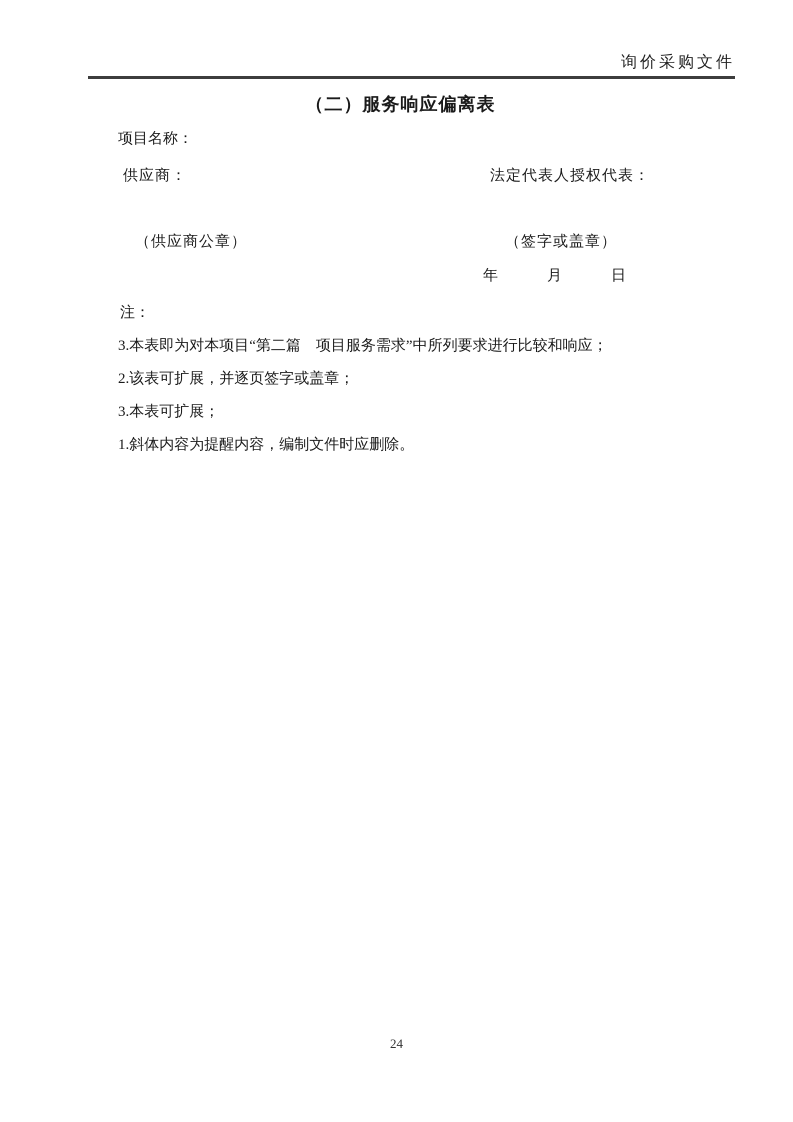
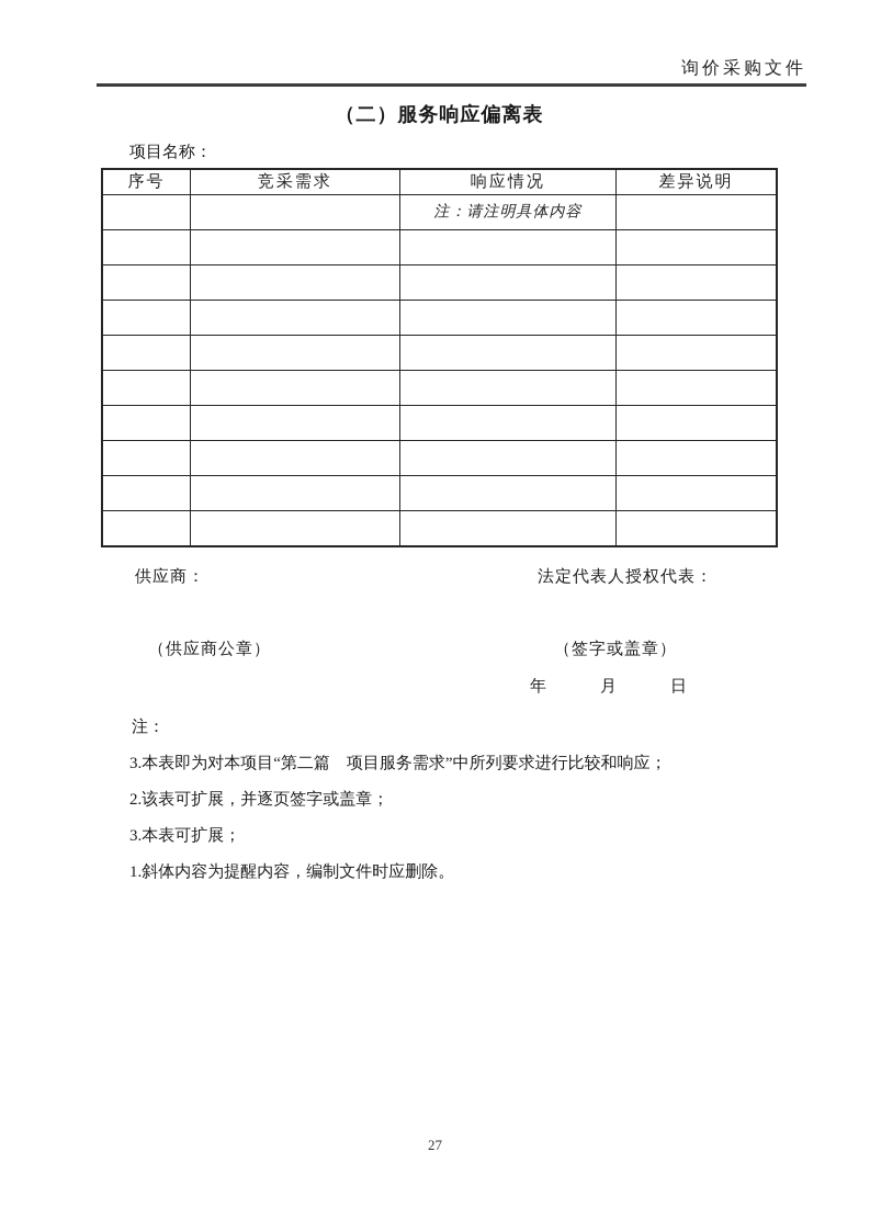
  询价采购文件
  （二）服务响应偏离表
  项目名称：
+ 序号	竞采需求	响应情况	差异说明
+ 		注：请注明具体内容
  供应商：
  法定代表人授权代表：
  （供应商公章）
  （签字或盖章）
  年 月 日
  注：
  3.本表即为对本项目“第二篇 项目服务需求”中所列要求进行比较和响应；
  2.该表可扩展，并逐页签字或盖章；
  3.本表可扩展；
  1.斜体内容为提醒内容，编制文件时应删除。
- 24
+ 27
